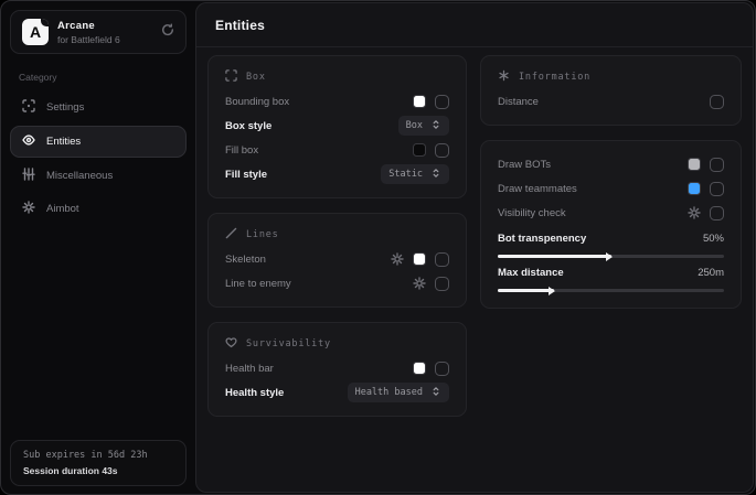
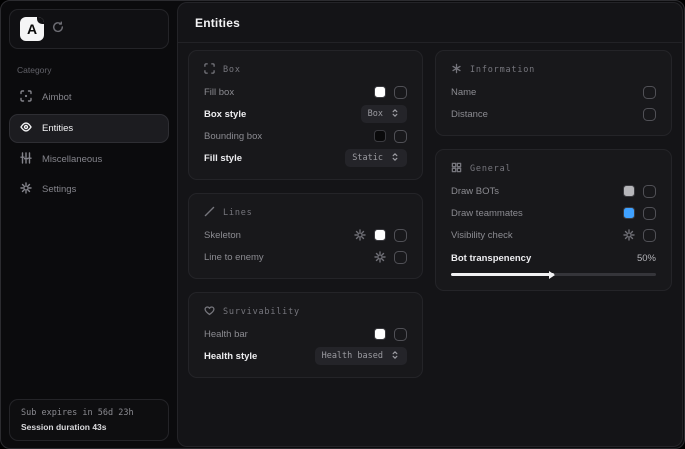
  A
- Arcane
- for Battlefield 6
  Category
- Settings
+ Aimbot
  Entities
  Miscellaneous
- Aimbot
+ Settings
  Sub expires in 56d 23h
  Session duration 43s
  Entities
  Box
- Bounding box
+ Fill box
  Box style
  Box
- Fill box
+ Bounding box
  Fill style
  Static
  Lines
  Skeleton
  Line to enemy
  Survivability
  Health bar
  Health style
  Health based
  Information
+ Name
  Distance
+ General
  Draw BOTs
  Draw teammates
  Visibility check
  Bot transpenency
  50%
- Max distance
- 250m
